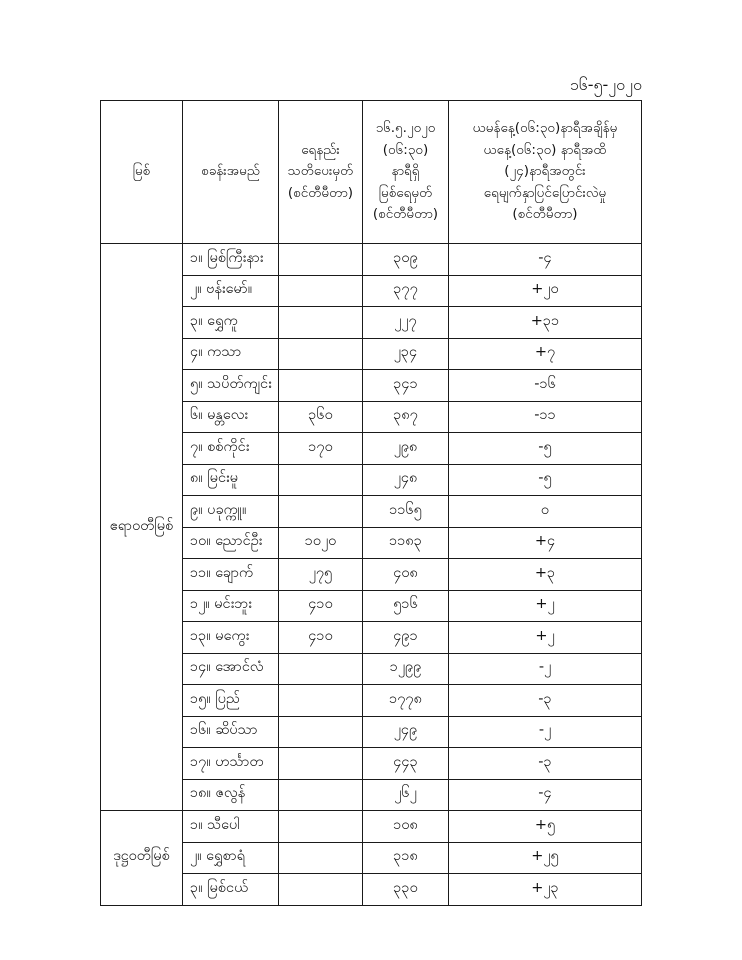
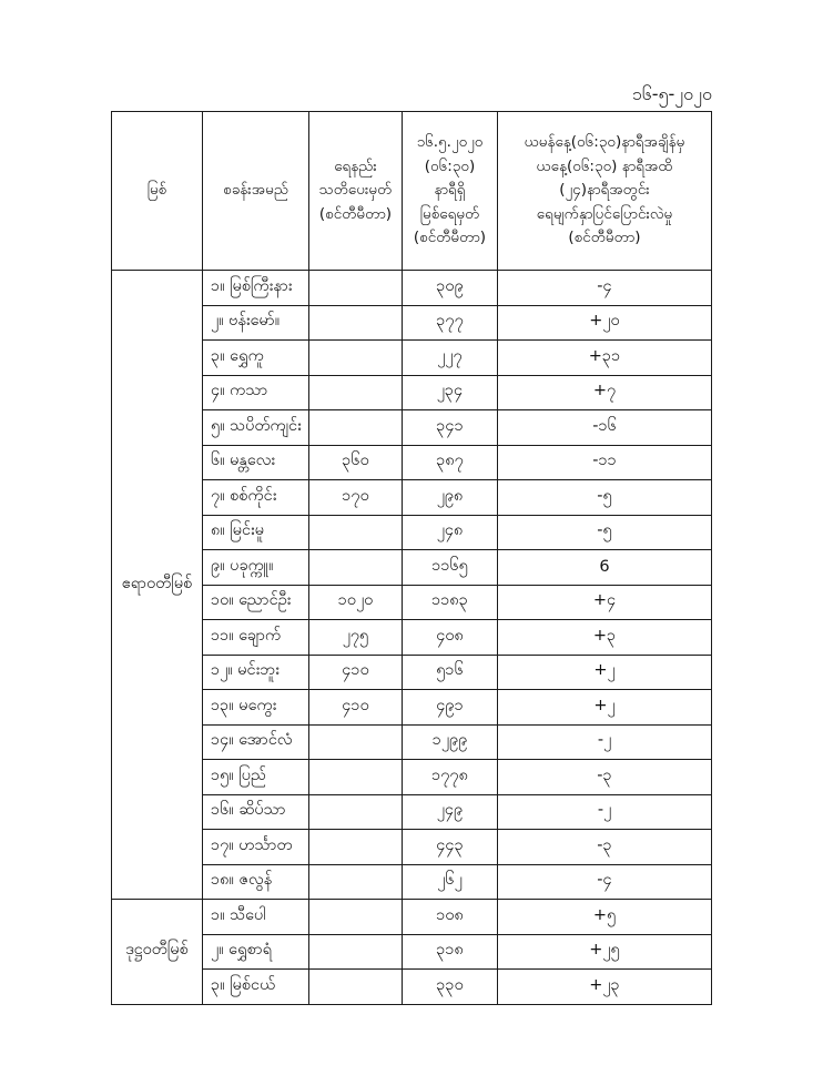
  ၁၆-၅-၂၀၂၀
  မြစ်	စခန်းအမည်	ရေနည်း သတိပေးမှတ် (စင်တီမီတာ)	၁၆.၅.၂၀၂၀ (၀၆:၃၀) နာရီရှိ မြစ်ရေမှတ် (စင်တီမီတာ)	ယမန်နေ့(၀၆:၃၀)နာရီအချိန်မှ ယနေ့(၀၆:၃၀) နာရီအထိ (၂၄)နာရီအတွင်း ရေမျက်နှာပြင်ပြောင်းလဲမှု (စင်တီမီတာ)
  ဧရာဝတီမြစ်	၁။ မြစ်ကြီးနား		၃၀၉	-၄
  ၂။ ဗန်းမော်။		၃၇၇	+၂၀
  ၃။ ရွှေကူ		၂၂၇	+၃၁
  ၄။ ကသာ		၂၃၄	+၇
  ၅။ သပိတ်ကျင်း		၃၄၁	-၁၆
  ၆။ မန္တလေး	၃၆၀	၃၈၇	-၁၁
  ၇။ စစ်ကိုင်း	၁၇၀	၂၉၈	-၅
  ၈။ မြင်းမူ		၂၄၈	-၅
- ၉။ ပခုက္ကူ။		၁၁၆၅	၀
+ ၉။ ပခုက္ကူ။		၁၁၆၅	6
  ၁၀။ ညောင်ဦး	၁၀၂၀	၁၁၈၃	+၄
  ၁၁။ ချောက်	၂၇၅	၄၀၈	+၃
  ၁၂။ မင်းဘူး	၄၁၀	၅၁၆	+၂
  ၁၃။ မကွေး	၄၁၀	၄၉၁	+၂
  ၁၄။ အောင်လံ		၁၂၉၉	-၂
  ၁၅။ ပြည်		၁၇၇၈	-၃
  ၁၆။ ဆိပ်သာ		၂၄၉	-၂
  ၁၇။ ဟင်္သာတ		၄၄၃	-၃
  ၁၈။ ဇလွန်		၂၆၂	-၄
  ဒုဋ္ဌဝတီမြစ်	၁။ သီပေါ		၁၀၈	+၅
  ၂။ ရွှေစာရံ		၃၁၈	+၂၅
  ၃။ မြစ်ငယ်		၃၃၀	+၂၃
